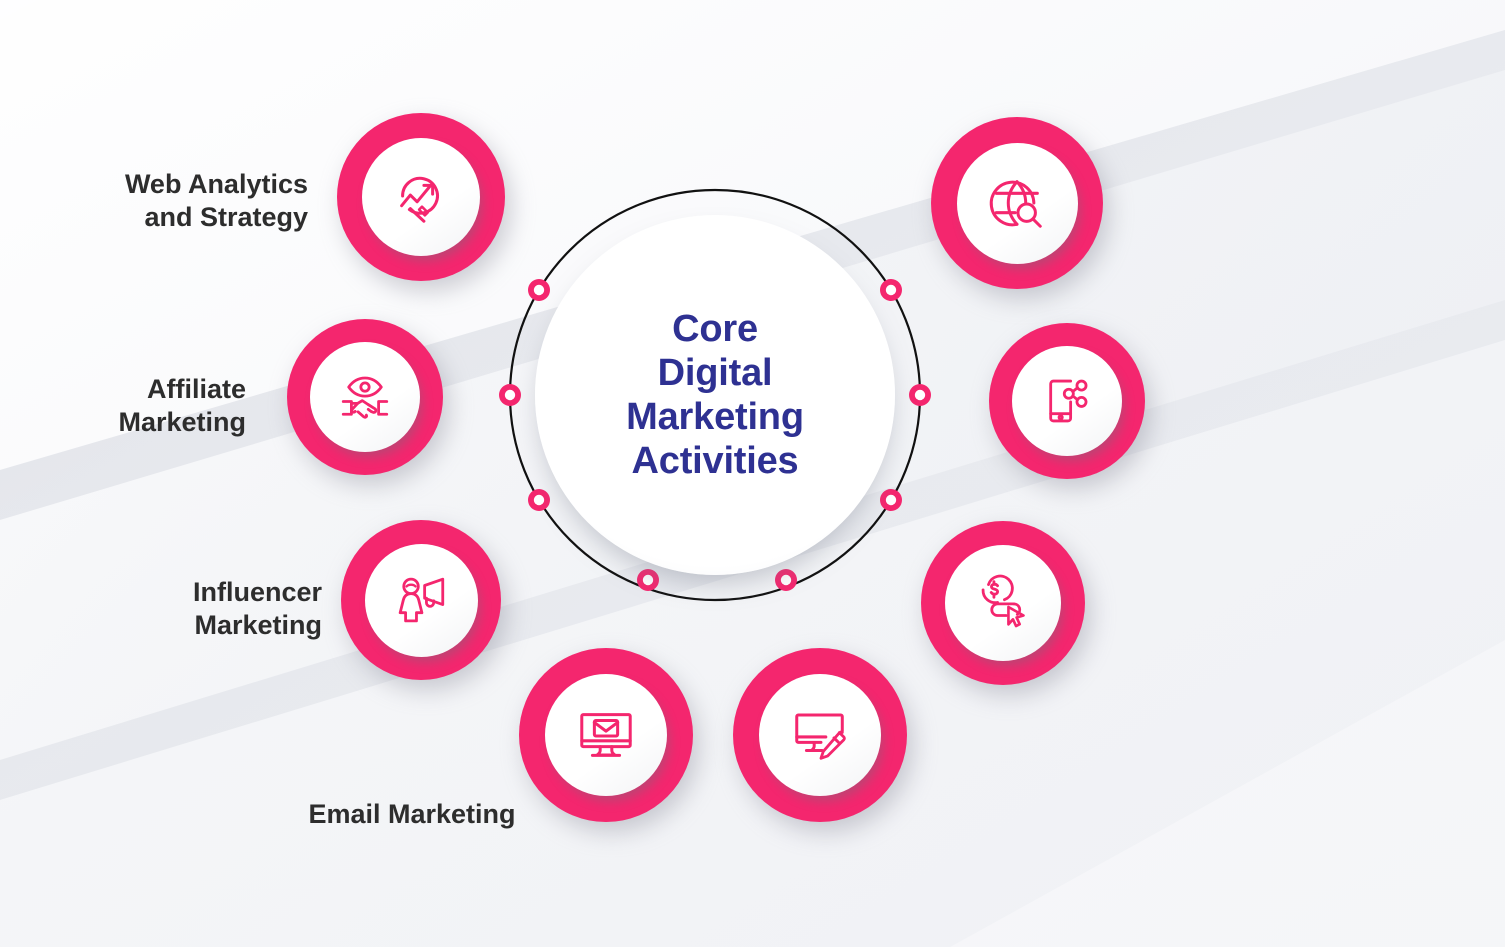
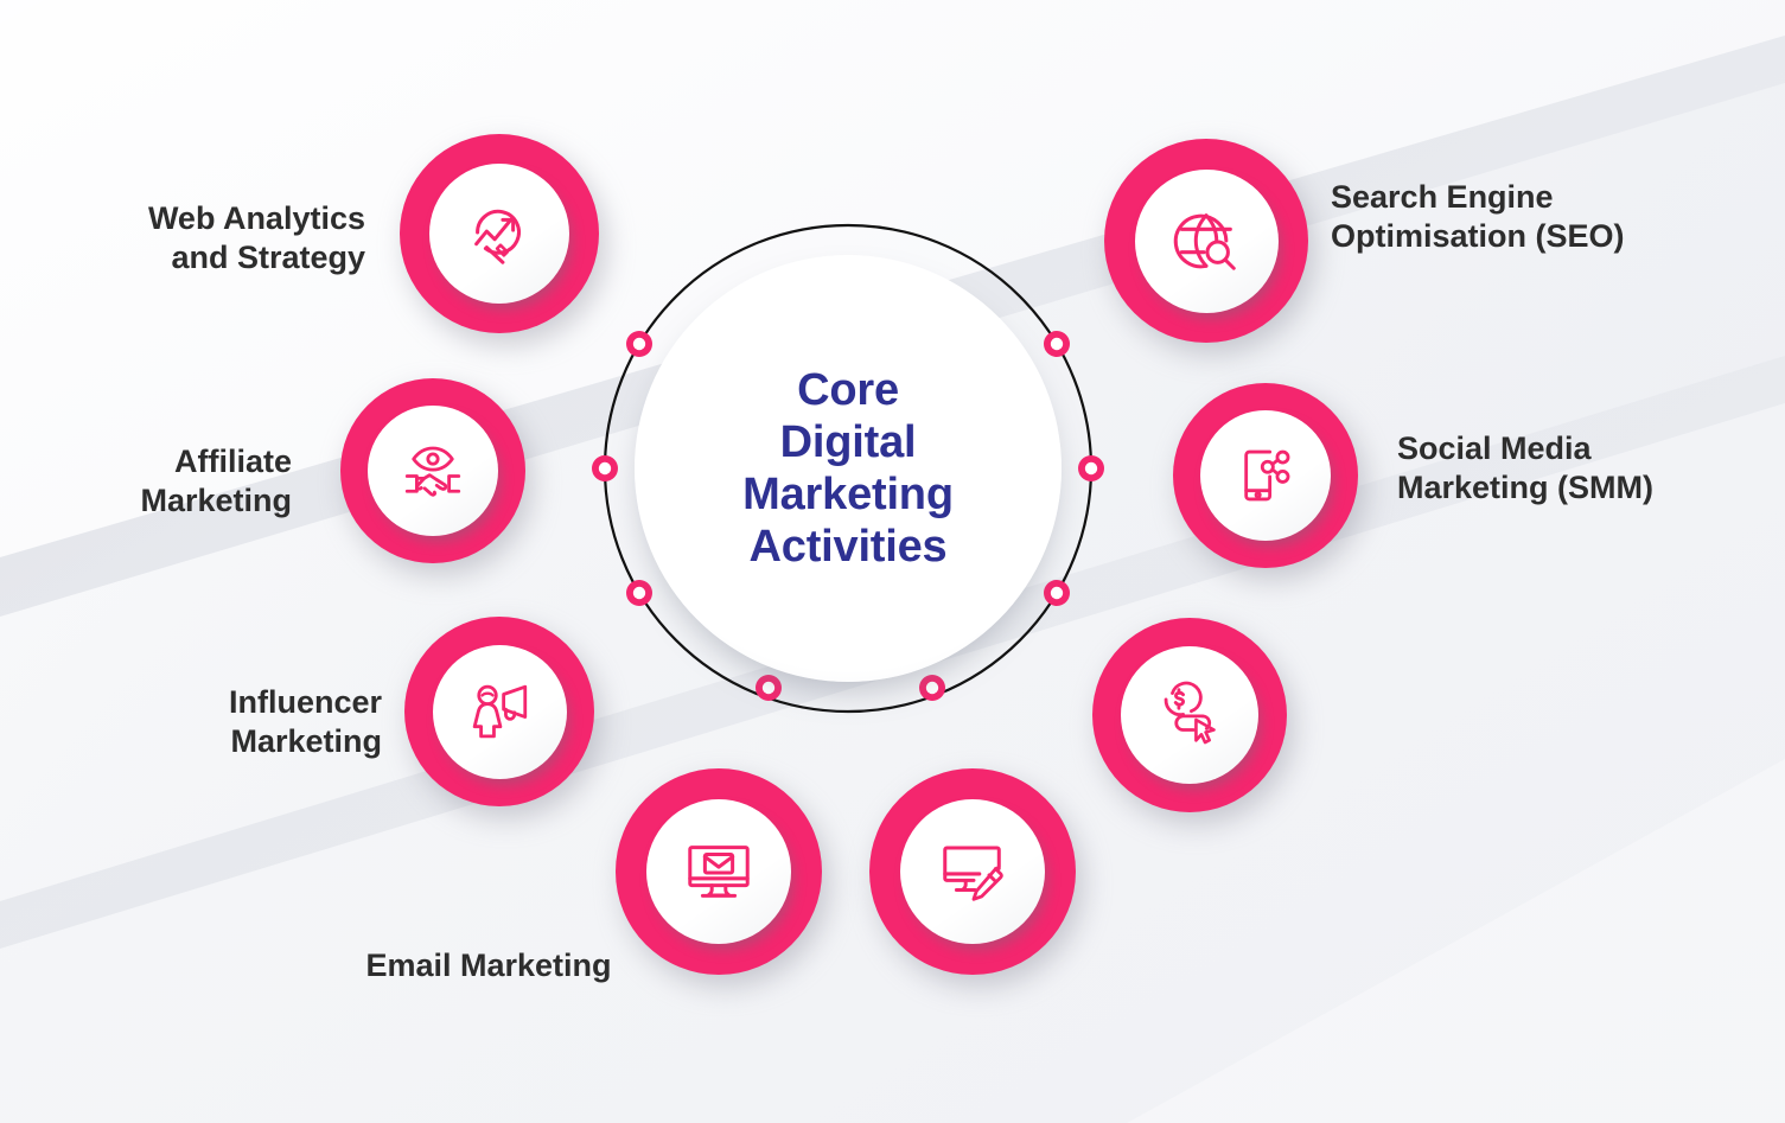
  Core
  Digital
  Marketing
  Activities
  Web Analytics
  and Strategy
  Affiliate
  Marketing
  Influencer
  Marketing
  Email Marketing
+ Social Media
+ Marketing (SMM)
+ Search Engine
+ Optimisation (SEO)
